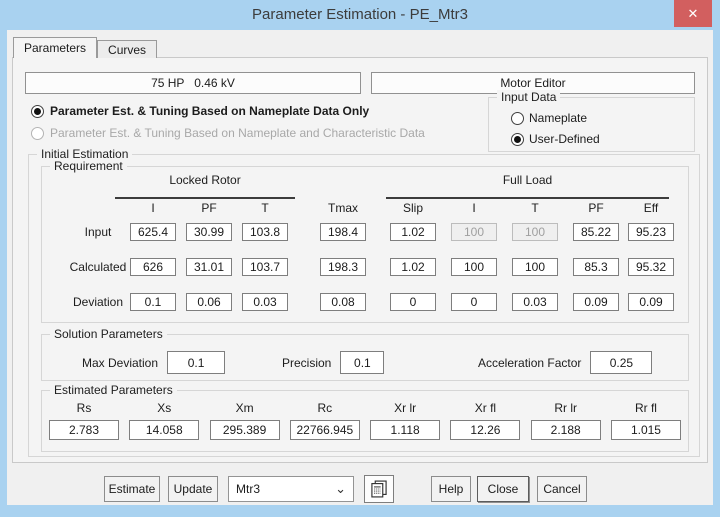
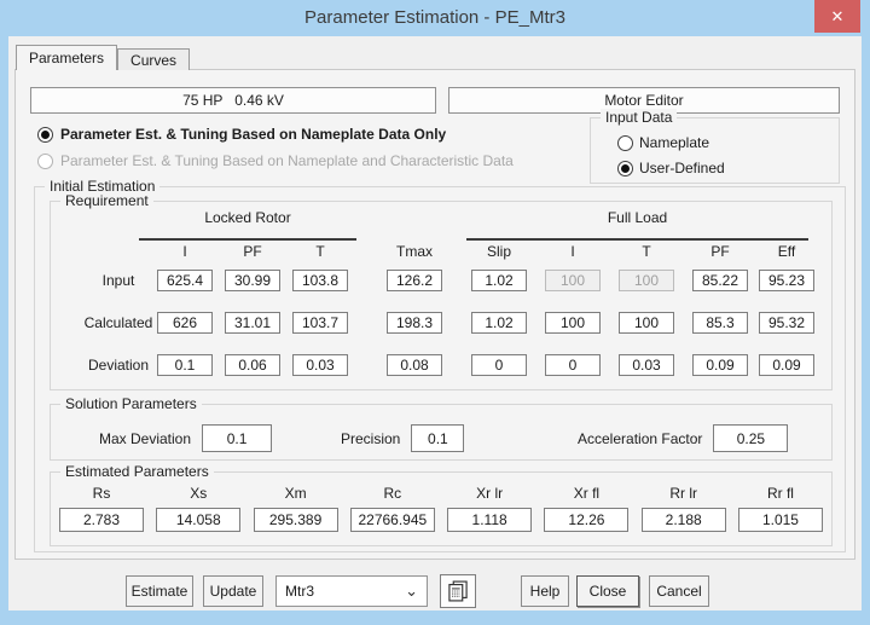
  Parameter Estimation - PE_Mtr3
  ✕
  Parameters
  Curves
  75 HP 0.46 kV
  Motor Editor
  Parameter Est. & Tuning Based on Nameplate Data Only
  Parameter Est. & Tuning Based on Nameplate and Characteristic Data
  Input Data
  Nameplate
  User-Defined
  Initial Estimation
  Requirement
  Locked Rotor
  Full Load
  I
  PF
  T
  Tmax
  Slip
  I
  T
  PF
  Eff
  Input
  625.4
  30.99
  103.8
- 198.4
+ 126.2
  1.02
  100
  100
  85.22
  95.23
  Calculated
  626
  31.01
  103.7
  198.3
  1.02
  100
  100
  85.3
  95.32
  Deviation
  0.1
  0.06
  0.03
  0.08
  0
  0
  0.03
  0.09
  0.09
  Solution Parameters
  Max Deviation
  0.1
  Precision
  0.1
  Acceleration Factor
  0.25
  Estimated Parameters
  Rs
  2.783
  Xs
  14.058
  Xm
  295.389
  Rc
  22766.945
  Xr lr
  1.118
  Xr fl
  12.26
  Rr lr
  2.188
  Rr fl
  1.015
  Estimate
  Update
  Mtr3
  ⌄
  Help
  Close
  Cancel
